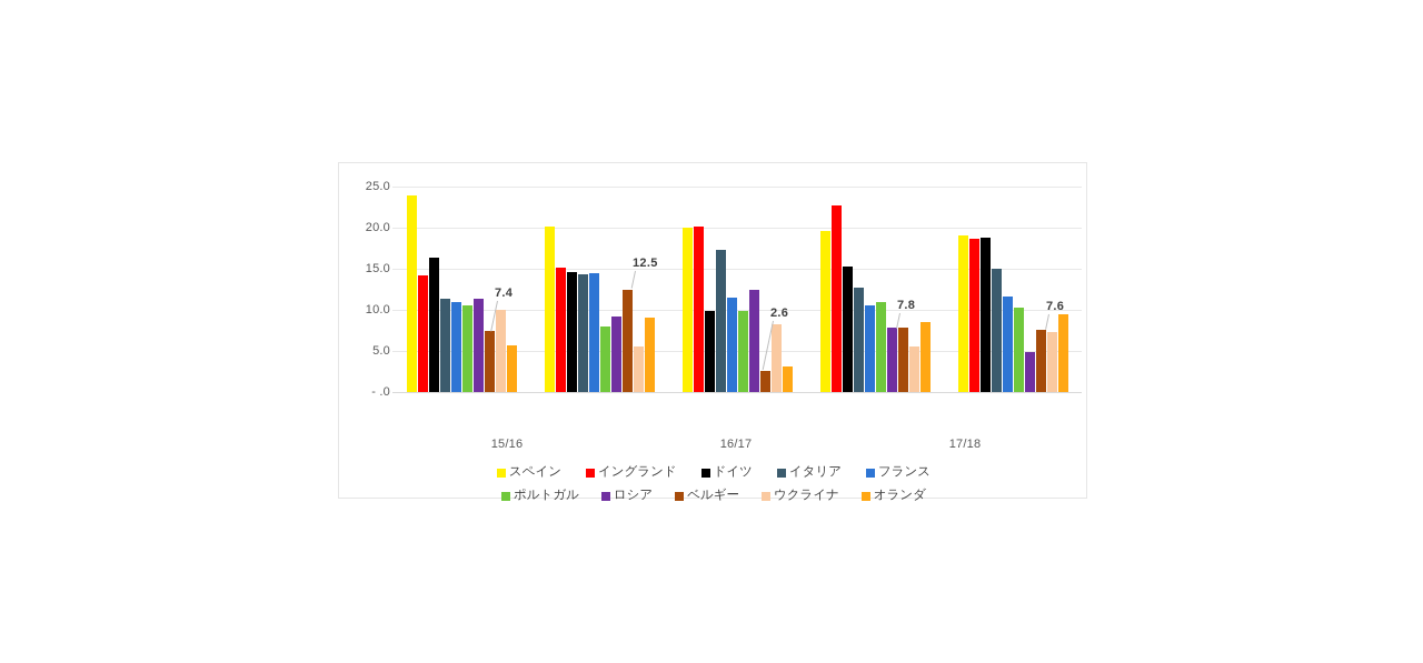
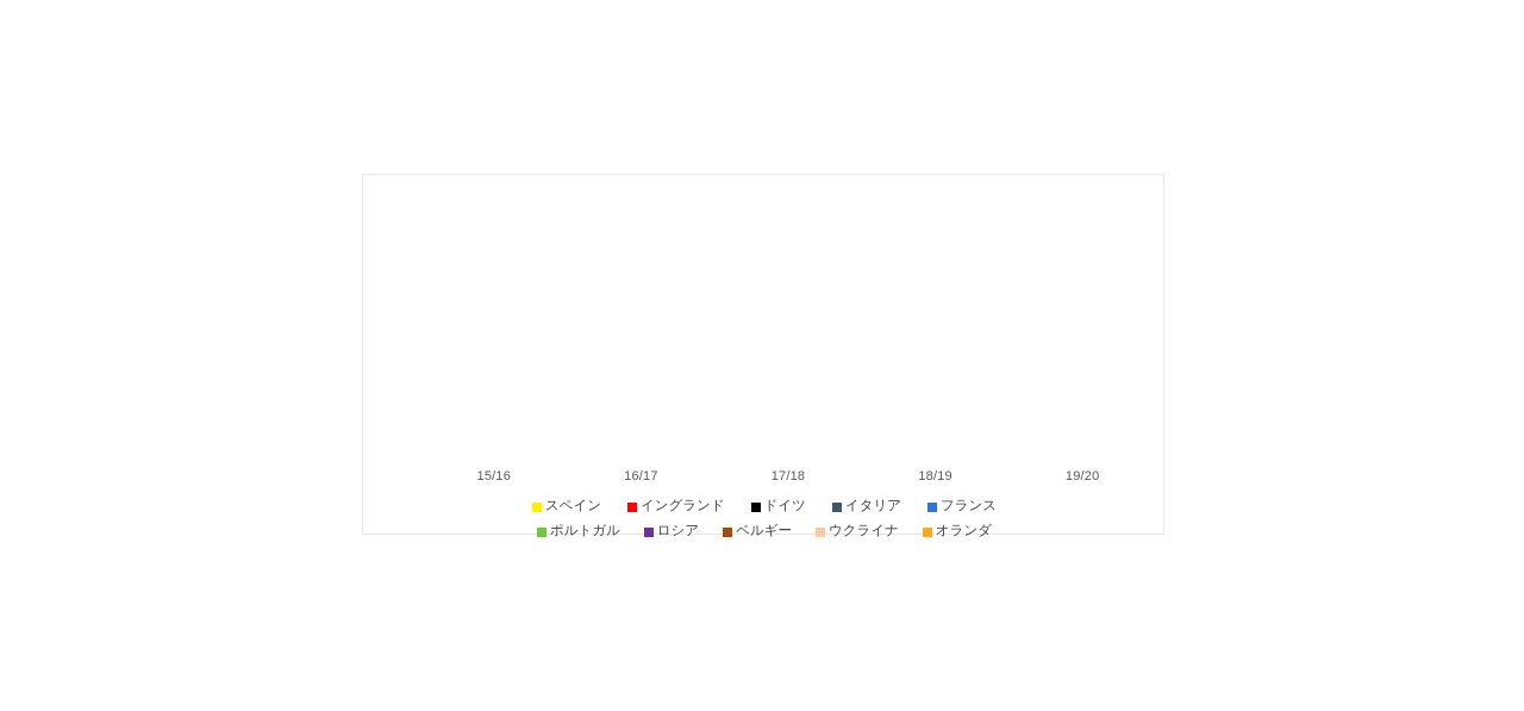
- 25.0
- 20.0
- 15.0
- 10.0
- 5.0
- - .0
- 7.4
- 12.5
- 2.6
- 7.8
- 7.6
  15/16
  16/17
  17/18
+ 18/19
+ 19/20
  スペイン
  イングランド
  ドイツ
  イタリア
  フランス
  ポルトガル
  ロシア
  ベルギー
  ウクライナ
  オランダ
